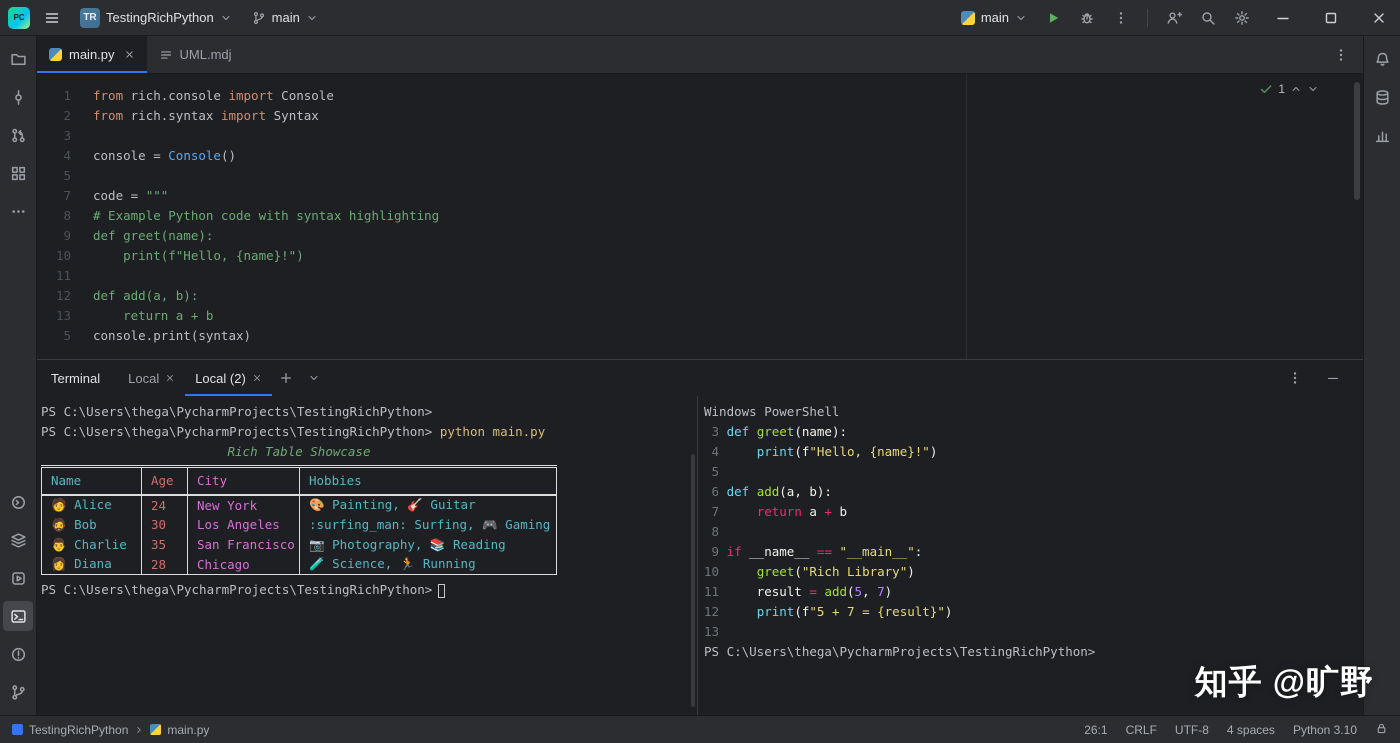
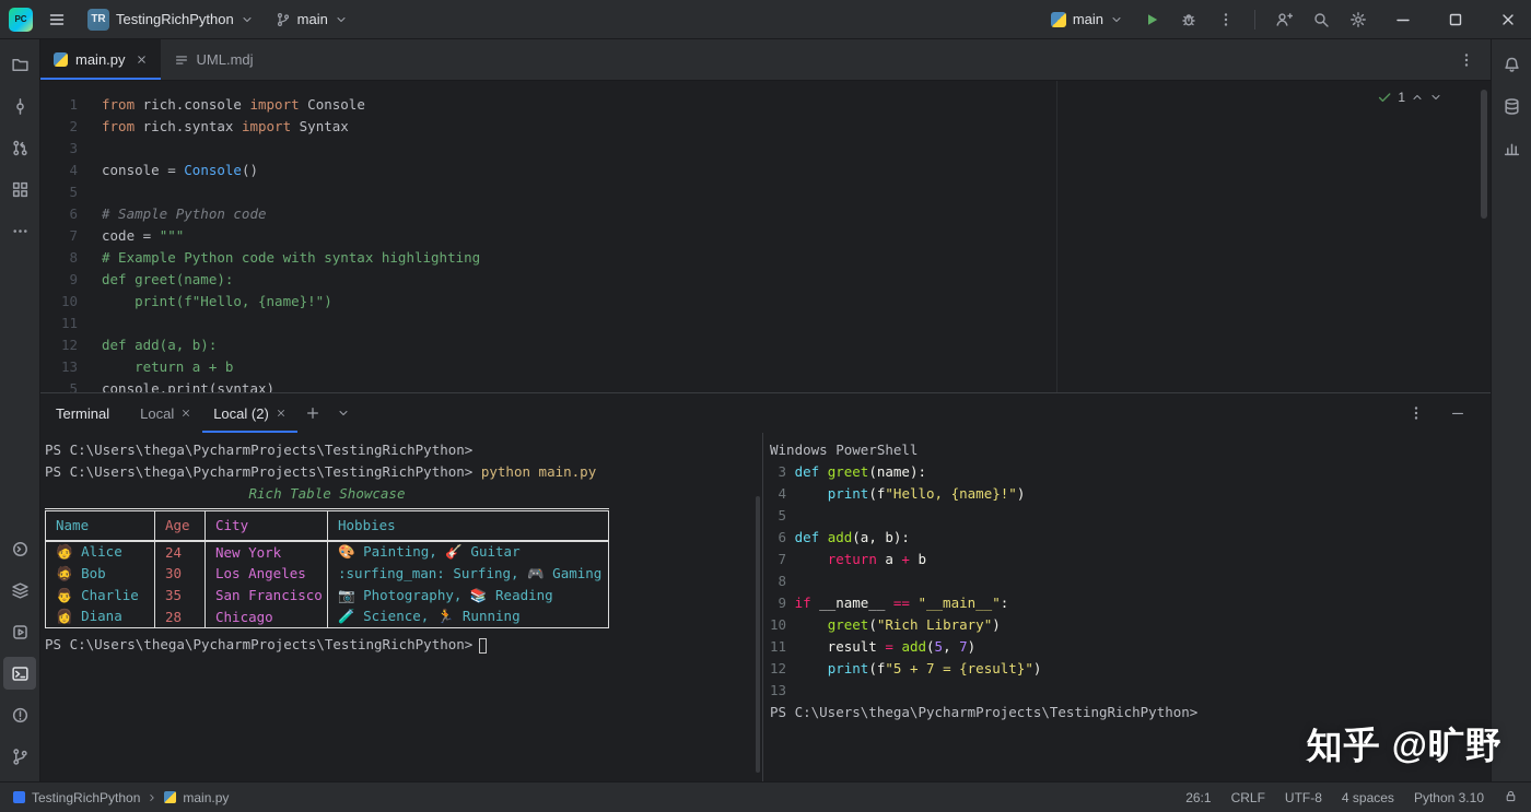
  PC
  TR
  TestingRichPython
  main
  main
  main.py
  UML.mdj
  1 from rich.console import Console
  2 from rich.syntax import Syntax
  3
  4 console = Console()
  5
+ 6 # Sample Python code
  7 code = """
  8 # Example Python code with syntax highlighting
  9 def greet(name):
  10 print(f"Hello, {name}!")
  11
  12 def add(a, b):
  13 return a + b
  5 console.print(syntax)
  1
  Terminal
  Local
  Local (2)
  PS C:\Users\thega\PycharmProjects\TestingRichPython>
  PS C:\Users\thega\PycharmProjects\TestingRichPython> python main.py
  Rich Table Showcase
  Name	Age	City	Hobbies
  🧑 Alice	24	New York	🎨 Painting, 🎸 Guitar
  🧔 Bob	30	Los Angeles	:surfing_man: Surfing, 🎮 Gaming
  👨 Charlie	35	San Francisco	📷 Photography, 📚 Reading
  👩 Diana	28	Chicago	🧪 Science, 🏃 Running
  PS C:\Users\thega\PycharmProjects\TestingRichPython>
  Windows PowerShell
  3 def greet(name):
  4 print(f"Hello, {name}!")
  5
  6 def add(a, b):
  7 return a + b
  8
  9 if __name__ == "__main__":
  10 greet("Rich Library")
  11 result = add(5, 7)
  12 print(f"5 + 7 = {result}")
  13
  PS C:\Users\thega\PycharmProjects\TestingRichPython>
  TestingRichPython
  main.py
  26:1
  CRLF
  UTF-8
  4 spaces
  Python 3.10
  知乎 @旷野
